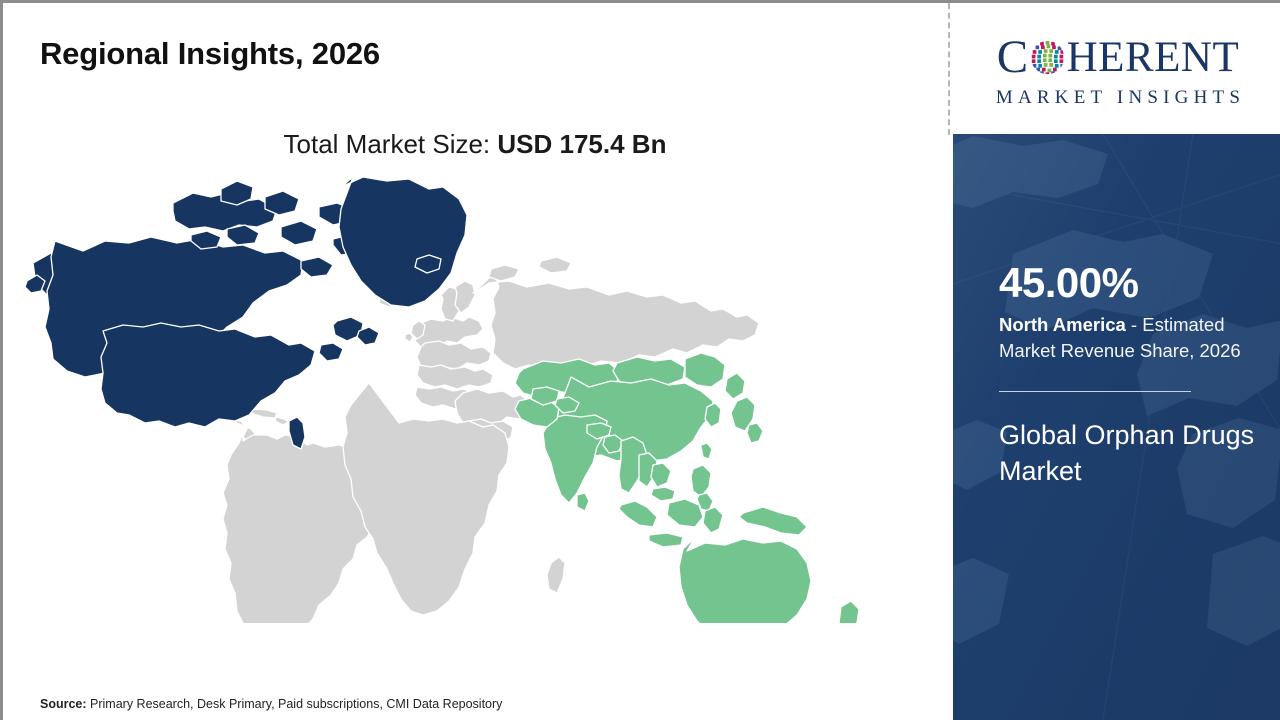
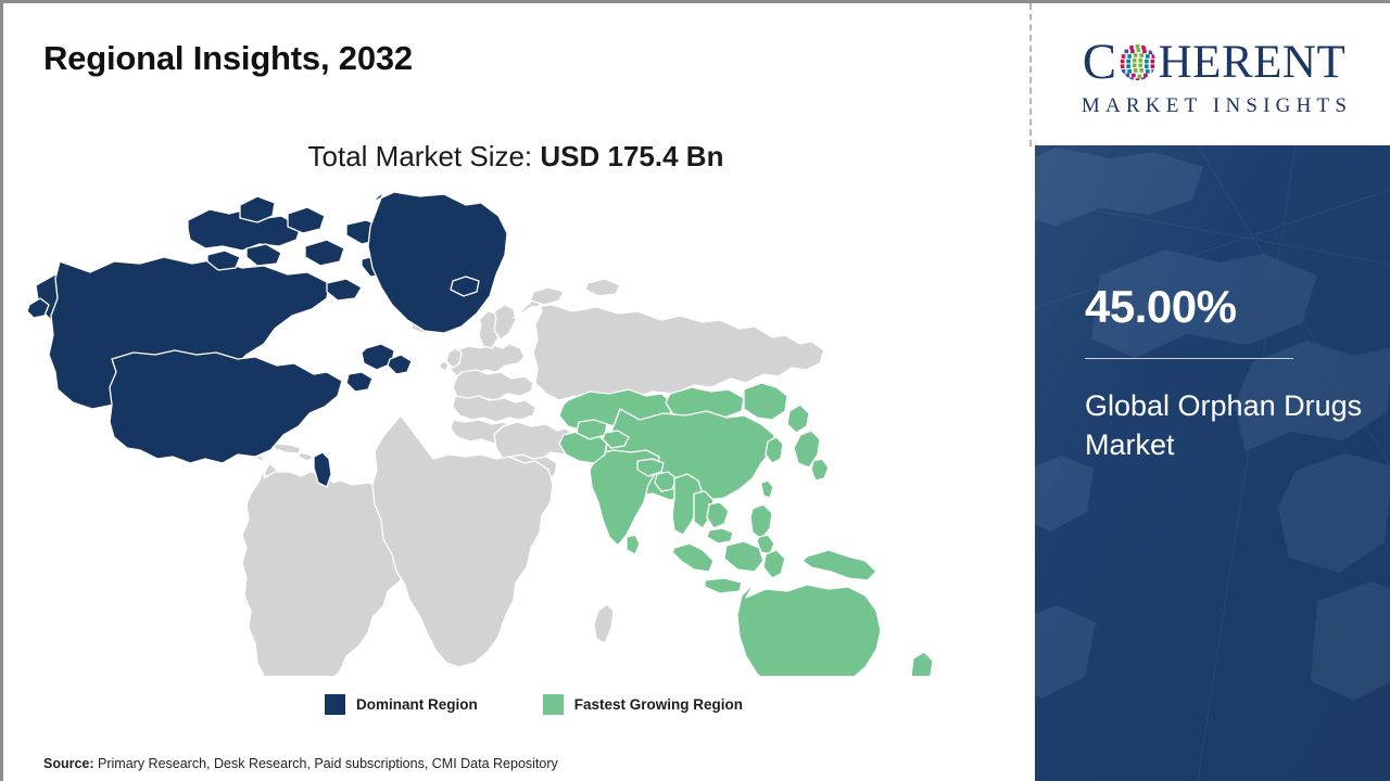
- Regional Insights, 2026
+ Regional Insights, 2032
  Total Market Size: USD 175.4 Bn
+ Dominant Region
+ Fastest Growing Region
- Source: Primary Research, Desk Primary, Paid subscriptions, CMI Data Repository
+ Source: Primary Research, Desk Research, Paid subscriptions, CMI Data Repository
  C
  HERENT
  MARKET INSIGHTS
  45.00%
- North America - Estimated Market Revenue Share, 2026
  Global Orphan Drugs Market
